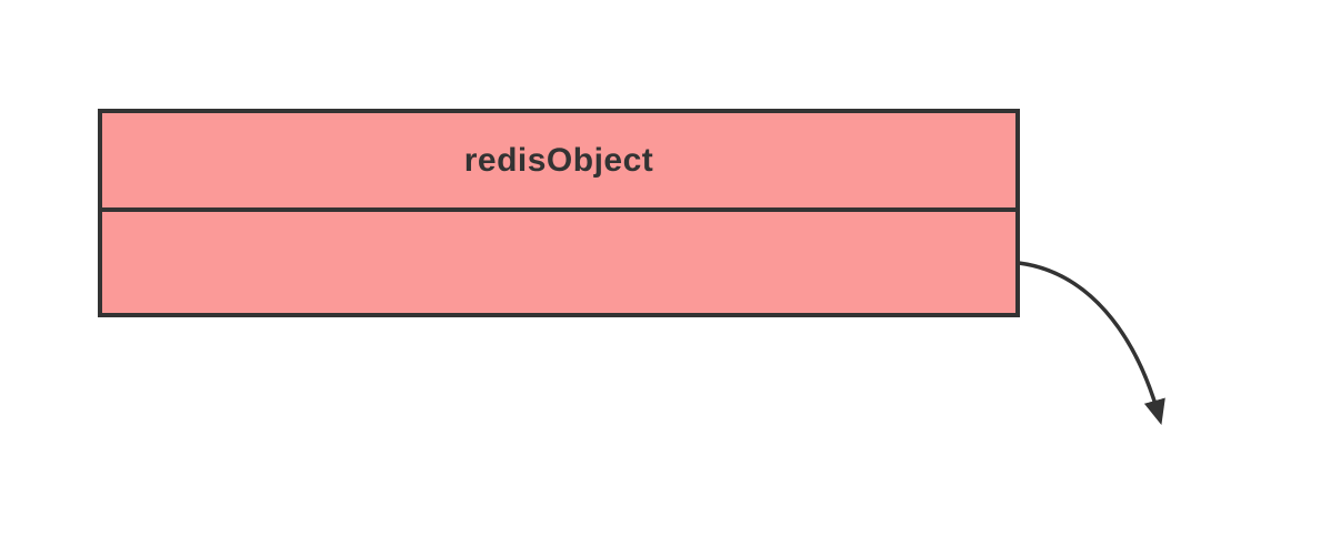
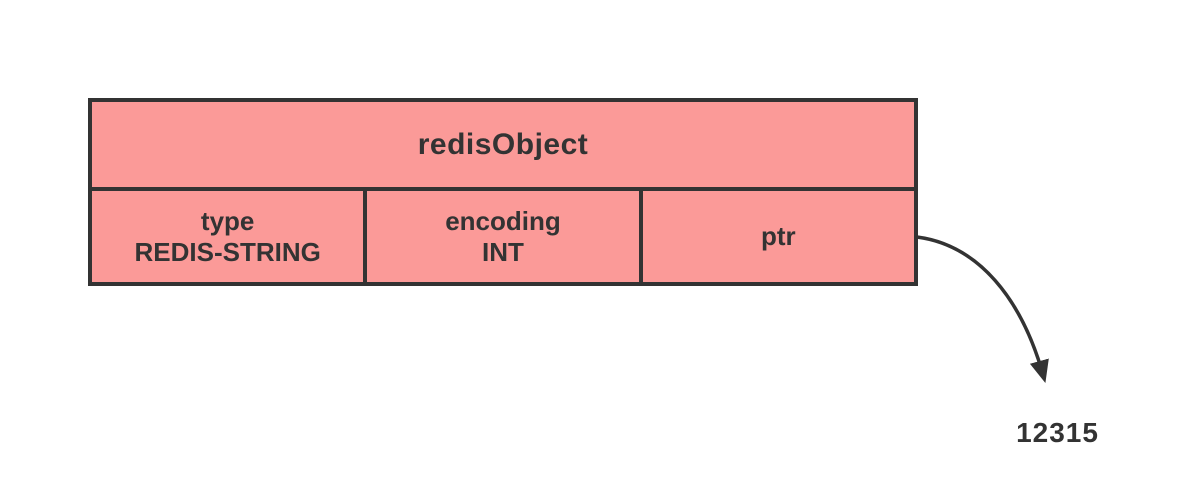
  redisObject
+ type
+ REDIS-STRING
+ encoding
+ INT
+ ptr
+ 12315
